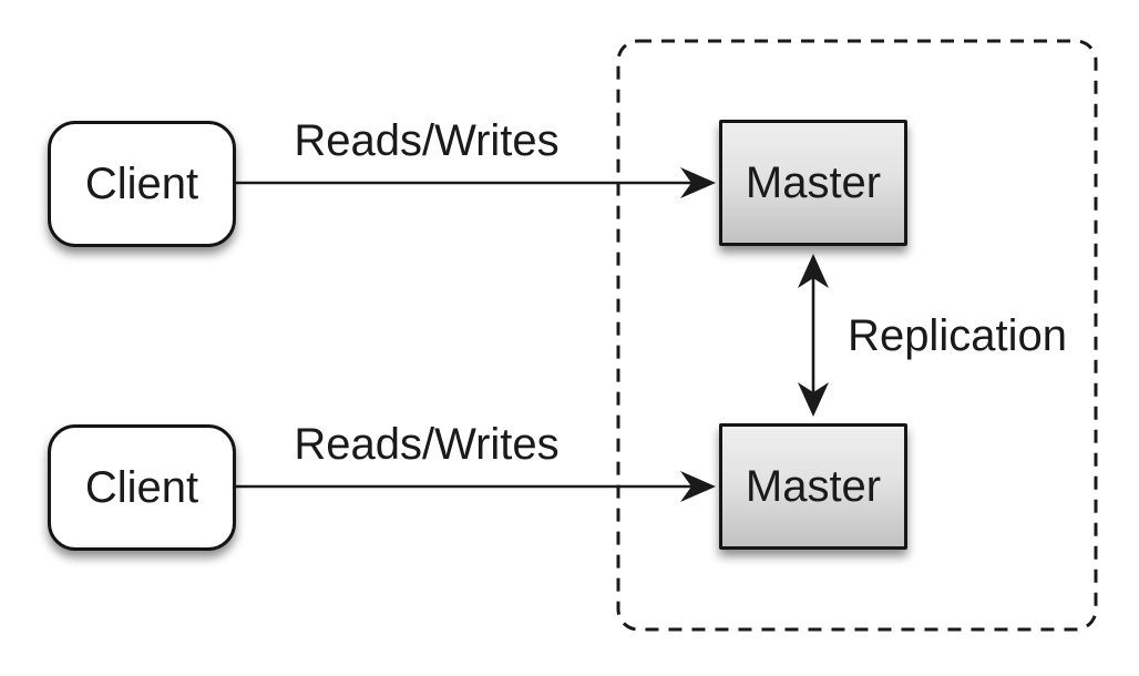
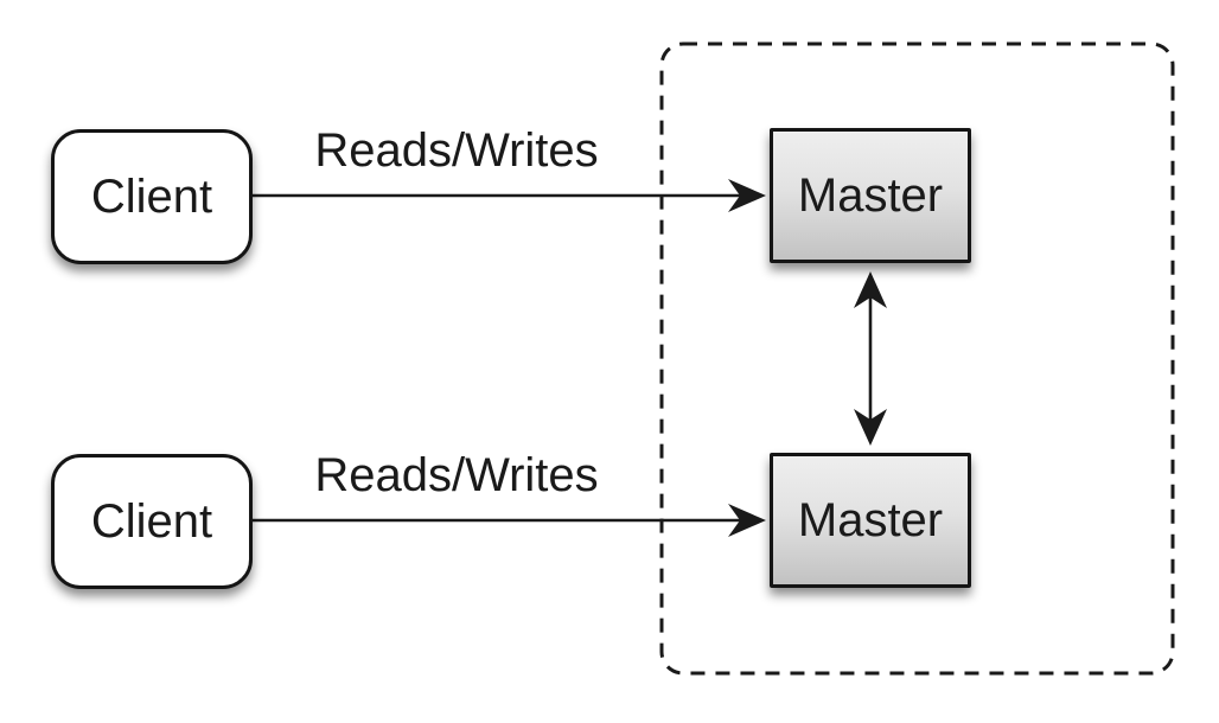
  Client
  Master
  Client
  Master
  Reads/Writes
  Reads/Writes
- Replication
